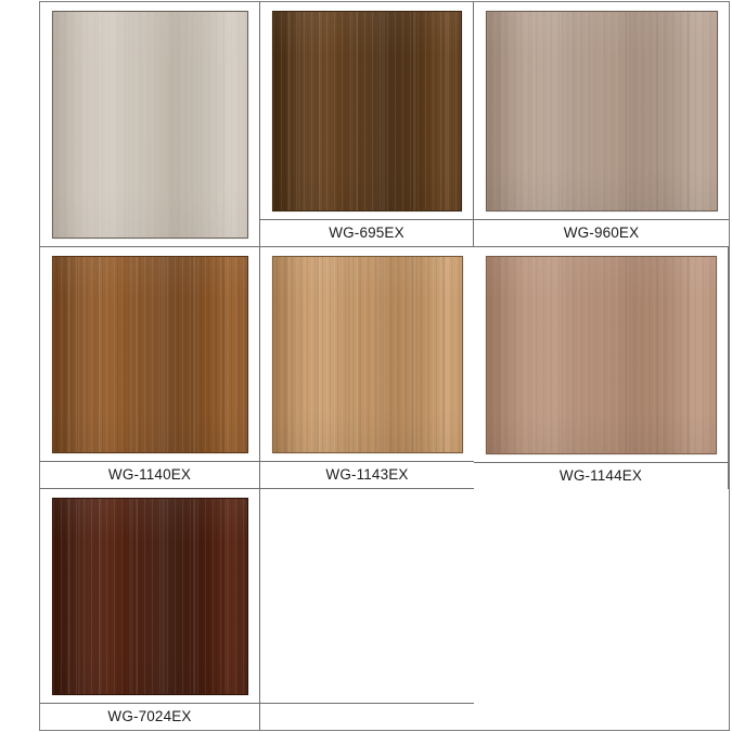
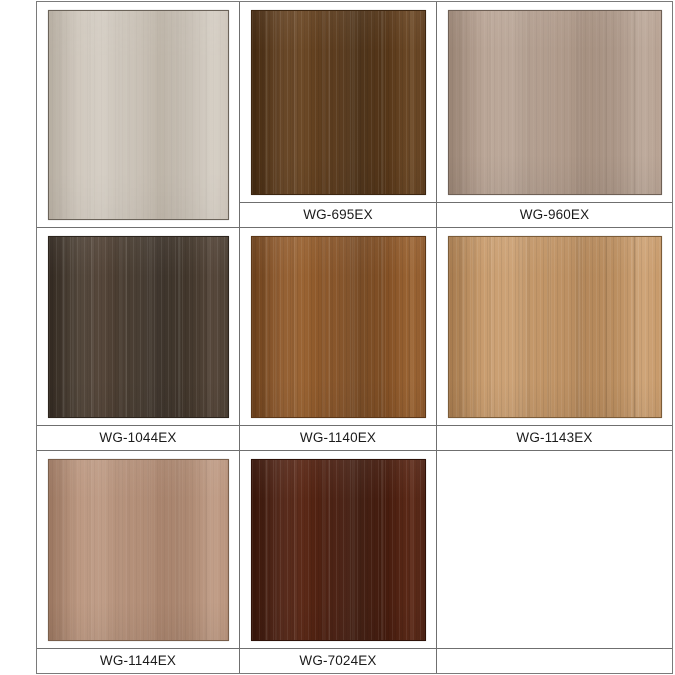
  WG-695EX
  WG-960EX
+ WG-1044EX
  WG-1140EX
  WG-1143EX
  WG-1144EX
  WG-7024EX
